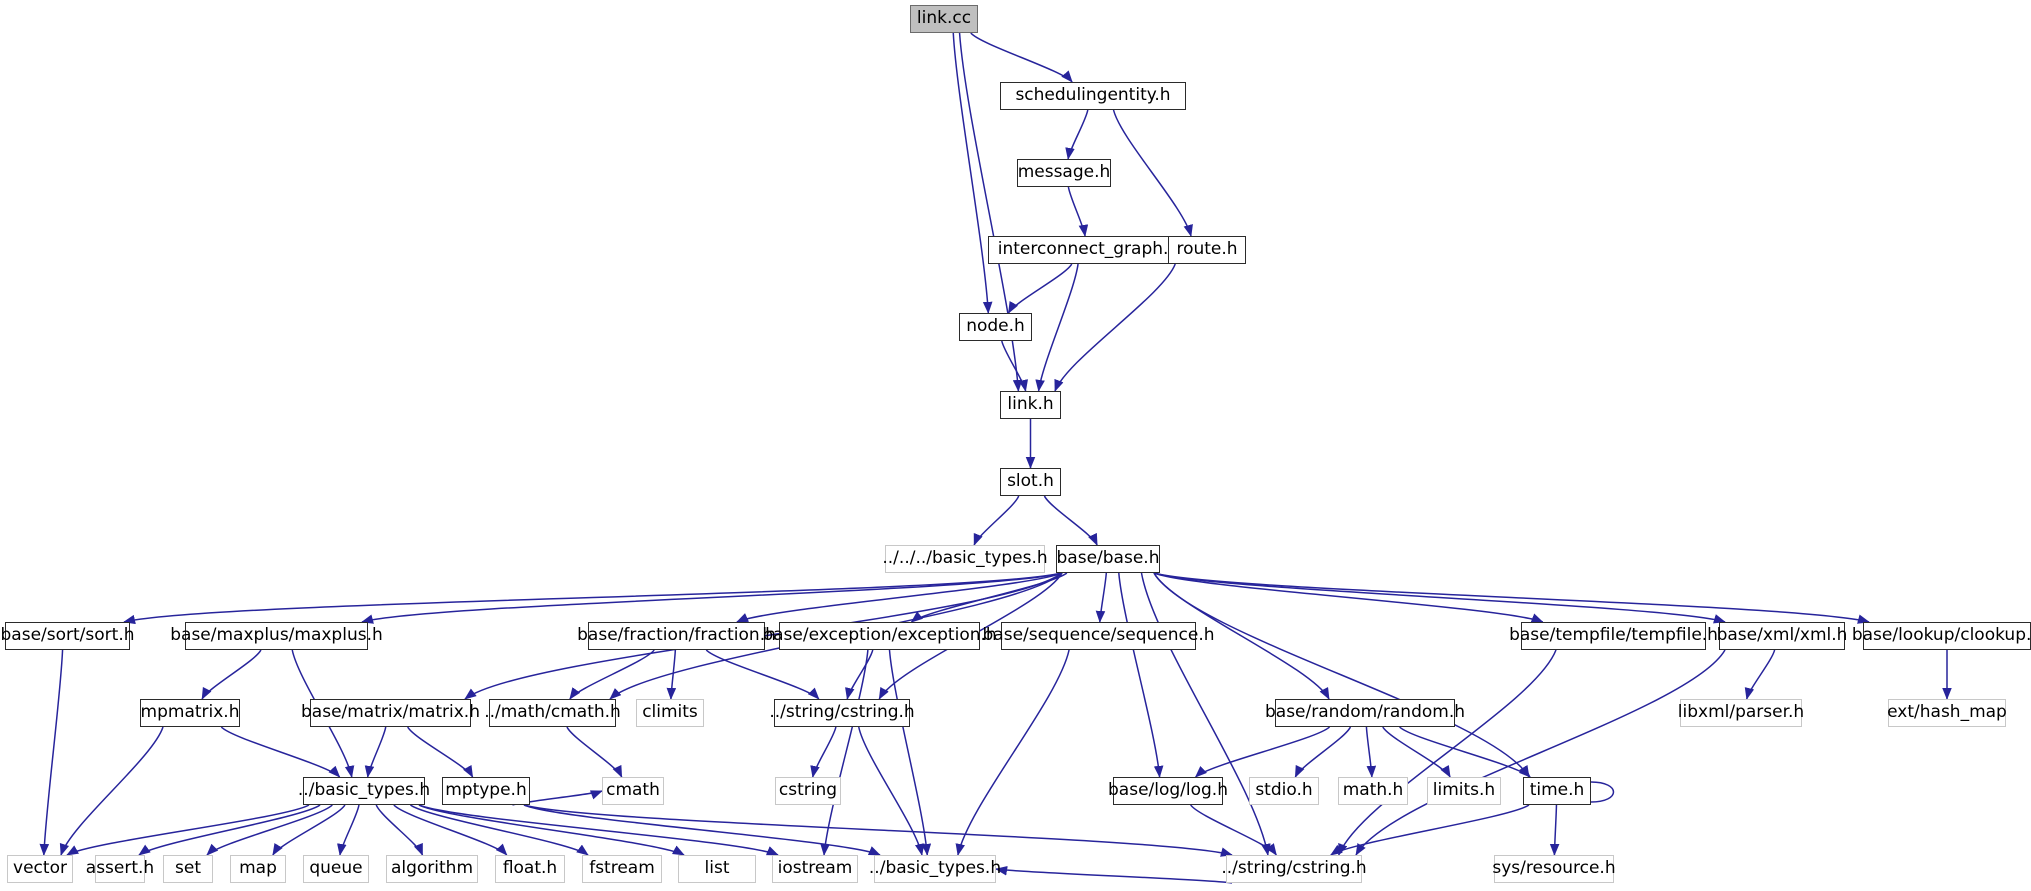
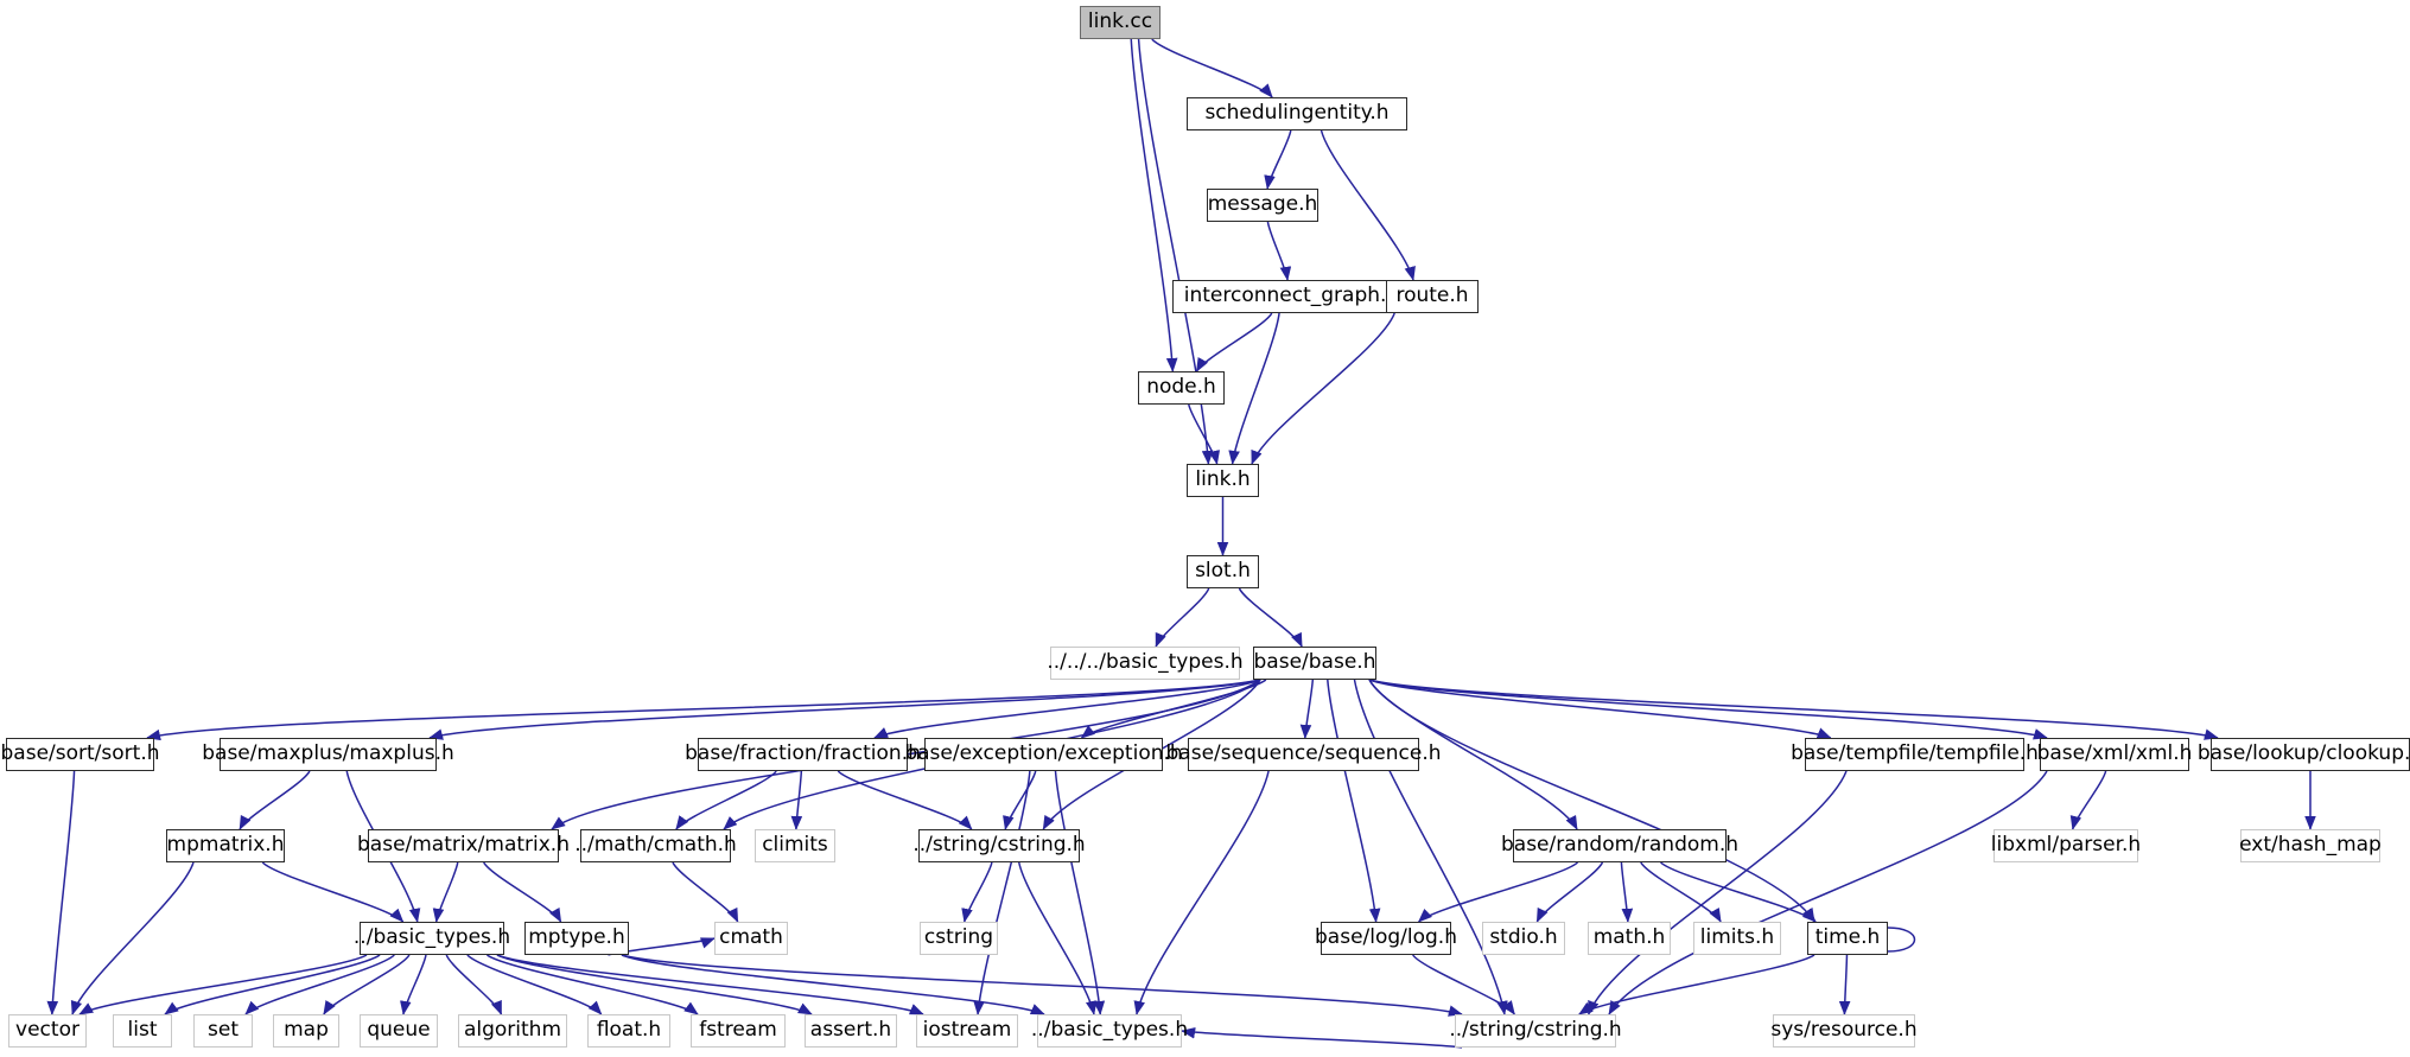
  link.cc
  schedulingentity.h
  message.h
  interconnect_graph.
  route.h
  node.h
  link.h
  slot.h
  ../../../basic_types.h
  base/base.h
  base/sort/sort.h
  base/maxplus/maxplus.h
  base/fraction/fraction.h
  base/exception/exception.h
  base/sequence/sequence.h
  base/tempfile/tempfile.h
  base/xml/xml.h
  base/lookup/clookup.
  mpmatrix.h
  base/matrix/matrix.h
  ../math/cmath.h
  climits
  ../string/cstring.h
  base/random/random.h
  libxml/parser.h
  ext/hash_map
  vector
  ../basic_types.h
  mptype.h
  cmath
  cstring
  base/log/log.h
  stdio.h
  math.h
  limits.h
  time.h
- assert.h
+ list
  set
  map
  queue
  algorithm
  float.h
  fstream
- list
+ assert.h
  iostream
  ../basic_types.h
  ../string/cstring.h
  sys/resource.h
